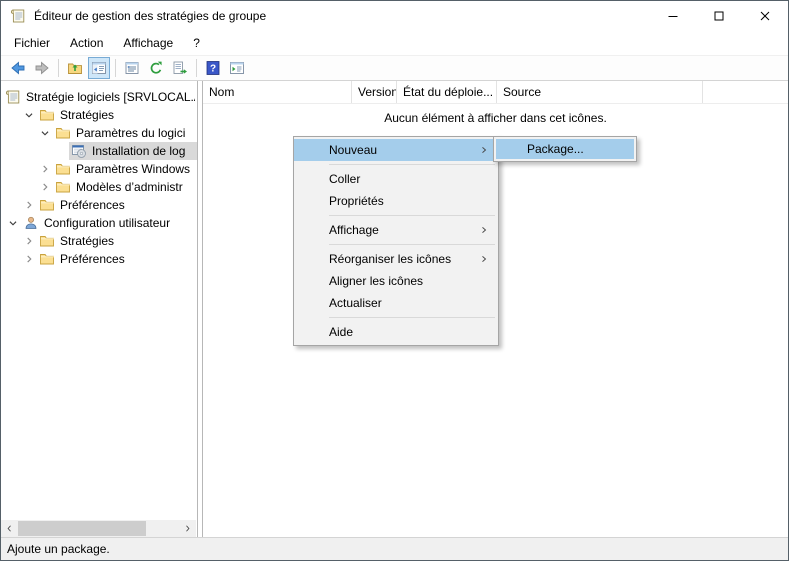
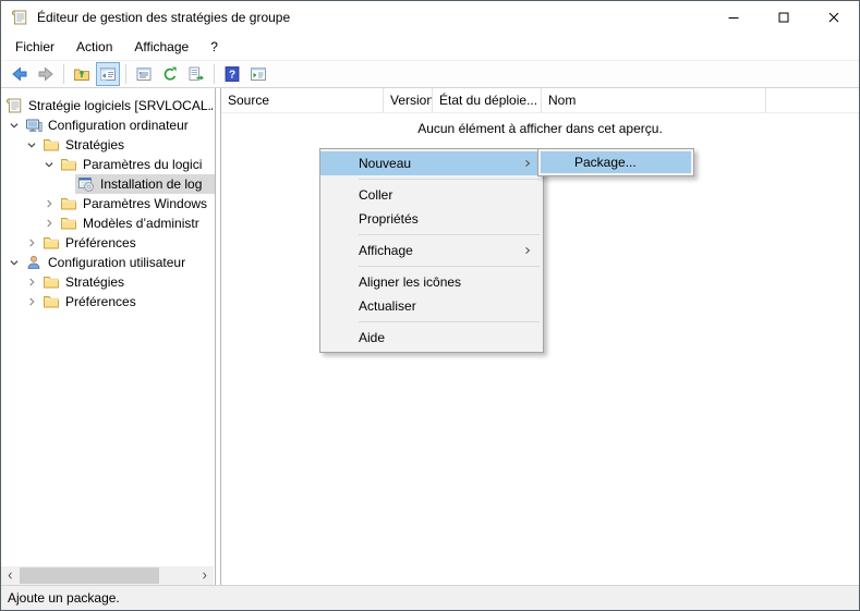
  Éditeur de gestion des stratégies de groupe
  Fichier
  Action
  Affichage
  ?
  ?
  Stratégie logiciels [SRVLOCAL.
+ Configuration ordinateur
  Stratégies
  Paramètres du logici
  Installation de log
  Paramètres Windows
  Modèles d’administr
  Préférences
  Configuration utilisateur
  Stratégies
  Préférences
- Nom
+ Source
  Version
  État du déploie...
- Source
+ Nom
- Aucun élément à afficher dans cet icônes.
+ Aucun élément à afficher dans cet aperçu.
  Nouveau
  Coller
  Propriétés
  Affichage
- Réorganiser les icônes
  Aligner les icônes
  Actualiser
  Aide
  Package...
  Ajoute un package.
